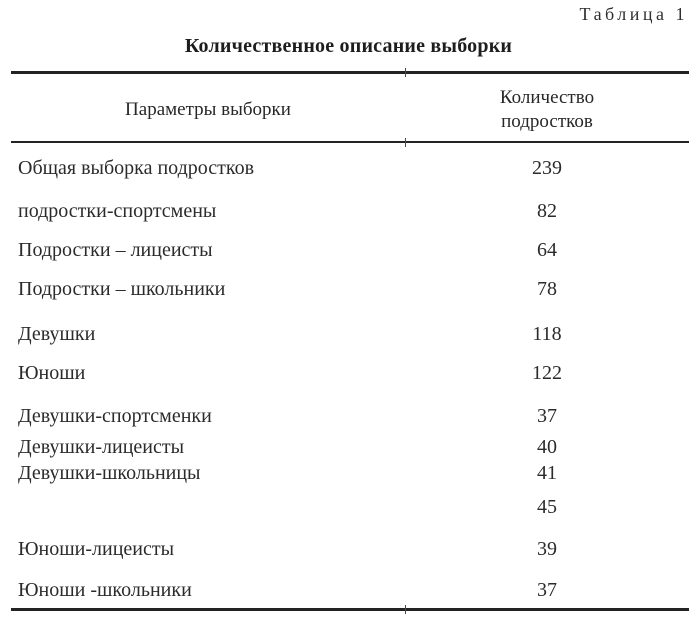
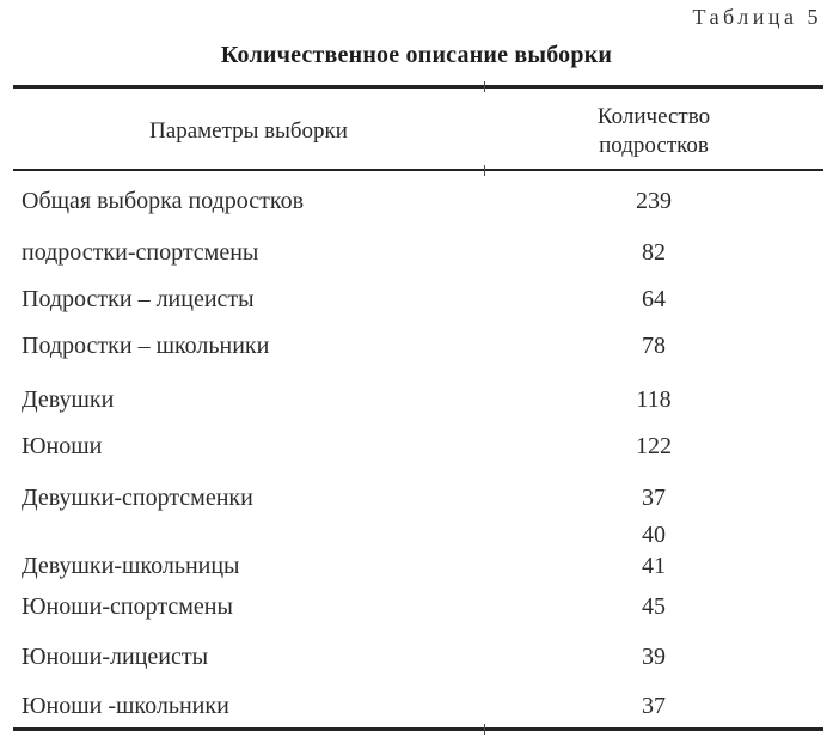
- Таблица 1
+ Таблица 5
  Количественное описание выборки
  Параметры выборки
  Количество
  подростков
  Общая выборка подростков
  239
  подростки-спортсмены
  82
  Подростки – лицеисты
  64
  Подростки – школьники
  78
  Девушки
  118
  Юноши
  122
  Девушки-спортсменки
  37
- Девушки-лицеисты
  40
  Девушки-школьницы
  41
+ Юноши-спортсмены
  45
  Юноши-лицеисты
  39
  Юноши -школьники
  37
